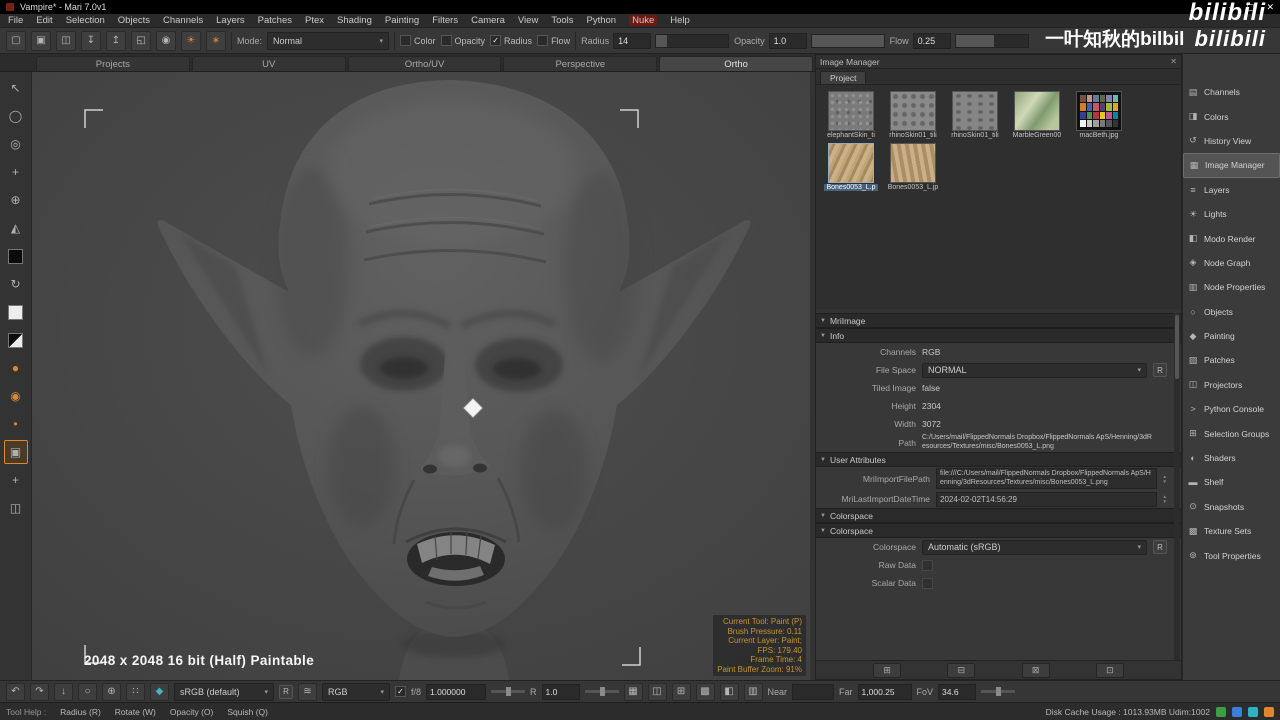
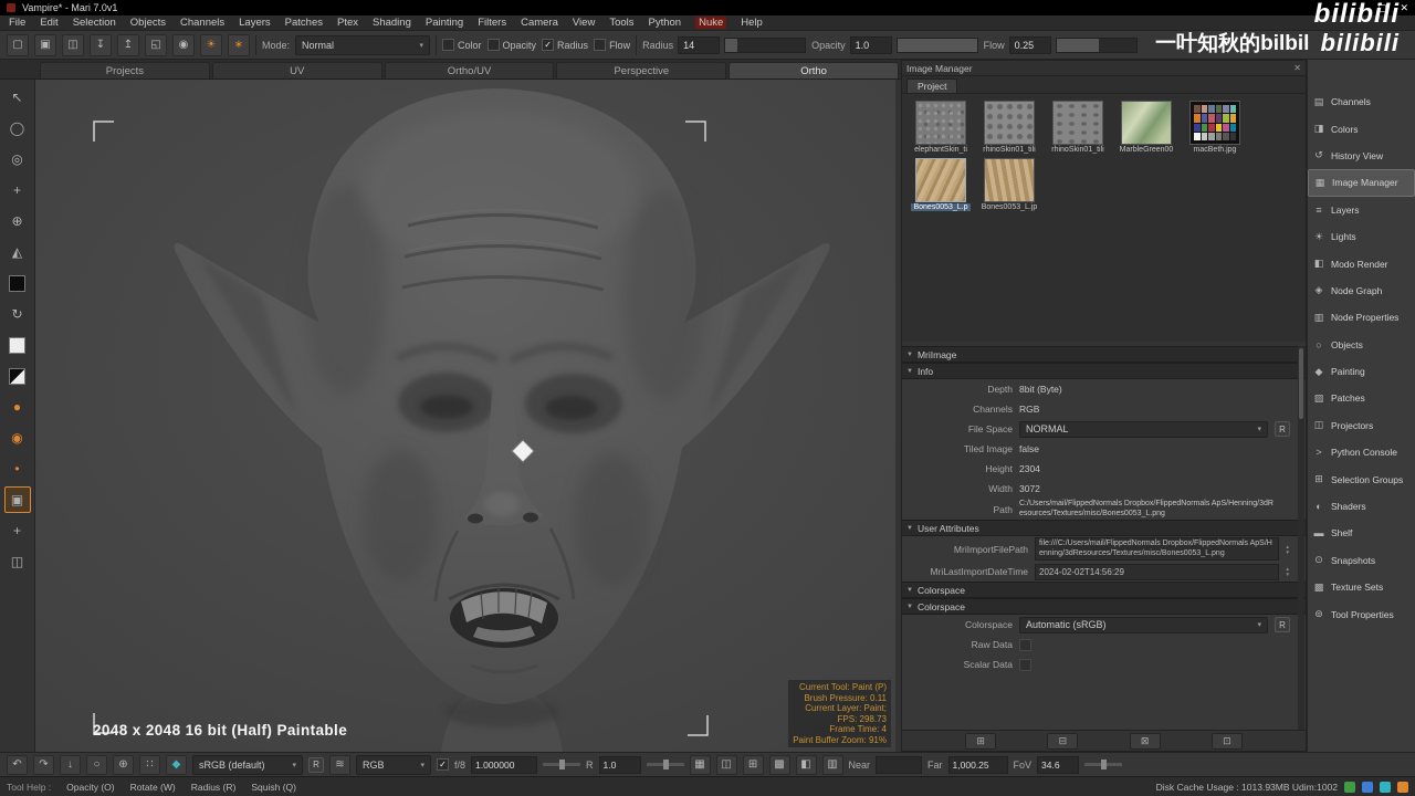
  Vampire* - Mari 7.0v1
  –
  ▢
  ✕
  File
  Edit
  Selection
  Objects
  Channels
  Layers
  Patches
  Ptex
  Shading
  Painting
  Filters
  Camera
  View
  Tools
  Python
  Nuke
  Help
  ▢
  ▣
  ◫
  ↧
  ↥
  ◱
  ◉
  ☀
  ∗
  Mode:
  Normal
  Color
  Opacity
  Radius
  Flow
  Radius
  14
  Opacity
  1.0
  Flow
  0.25
  Projects
  UV
  Ortho/UV
  Perspective
  Ortho
  ↖
  ◯
  ◎
  +
  ⊕
  ◭
  ↻
  ●
  ◉
  •
  ▣
  +
  ◫
  2048 x 2048 16 bit (Half) Paintable
  Current Tool: Paint (P)
  Brush Pressure: 0.11
  Current Layer: Paint;
- FPS: 179.40
+ FPS: 298.73
  Frame Time: 4
  Paint Buffer Zoom: 91%
  bilibili
  一叶知秋的bilbil
  bilibili
  Image Manager
  ✕
  Project
  MriImage
  Info
+ Depth
+ 8bit (Byte)
  Channels
  RGB
  File Space
  NORMAL
  R
  Tiled Image
  false
  Height
  2304
  Width
  3072
  Path
  User Attributes
  MriImportFilePath
  MriLastImportDateTime
  2024-02-02T14:56:29
  Colorspace
  Colorspace
  Colorspace
  Automatic (sRGB)
  R
  Raw Data
  Scalar Data
  ⊞
  ⊟
  ⊠
  ⊡
  ▤
  Channels
  ◨
  Colors
  ↺
  History View
  ▦
  Image Manager
  ≡
  Layers
  ☀
  Lights
  ◧
  Modo Render
  ◈
  Node Graph
  ▥
  Node Properties
  ○
  Objects
  ◆
  Painting
  ▨
  Patches
  ◫
  Projectors
  >
  Python Console
  ⊞
  Selection Groups
  ◐
  Shaders
  ▬
  Shelf
  ⊙
  Snapshots
  ▩
  Texture Sets
  ⊚
  Tool Properties
  ↶
  ↷
  ↓
  ○
  ⊕
  ∷
  ◆
  sRGB (default)
  R
  ≋
  RGB
  f/8
  1.000000
  R
  1.0
  ▦
  ◫
  ⊞
  ▩
  ◧
  ▥
  Near
  Far
  1,000.25
  FoV
  34.6
  Tool Help :
- Radius (R)
+ Opacity (O)
  Rotate (W)
- Opacity (O)
+ Radius (R)
  Squish (Q)
  Disk Cache Usage : 1013.93MB Udim:1002
